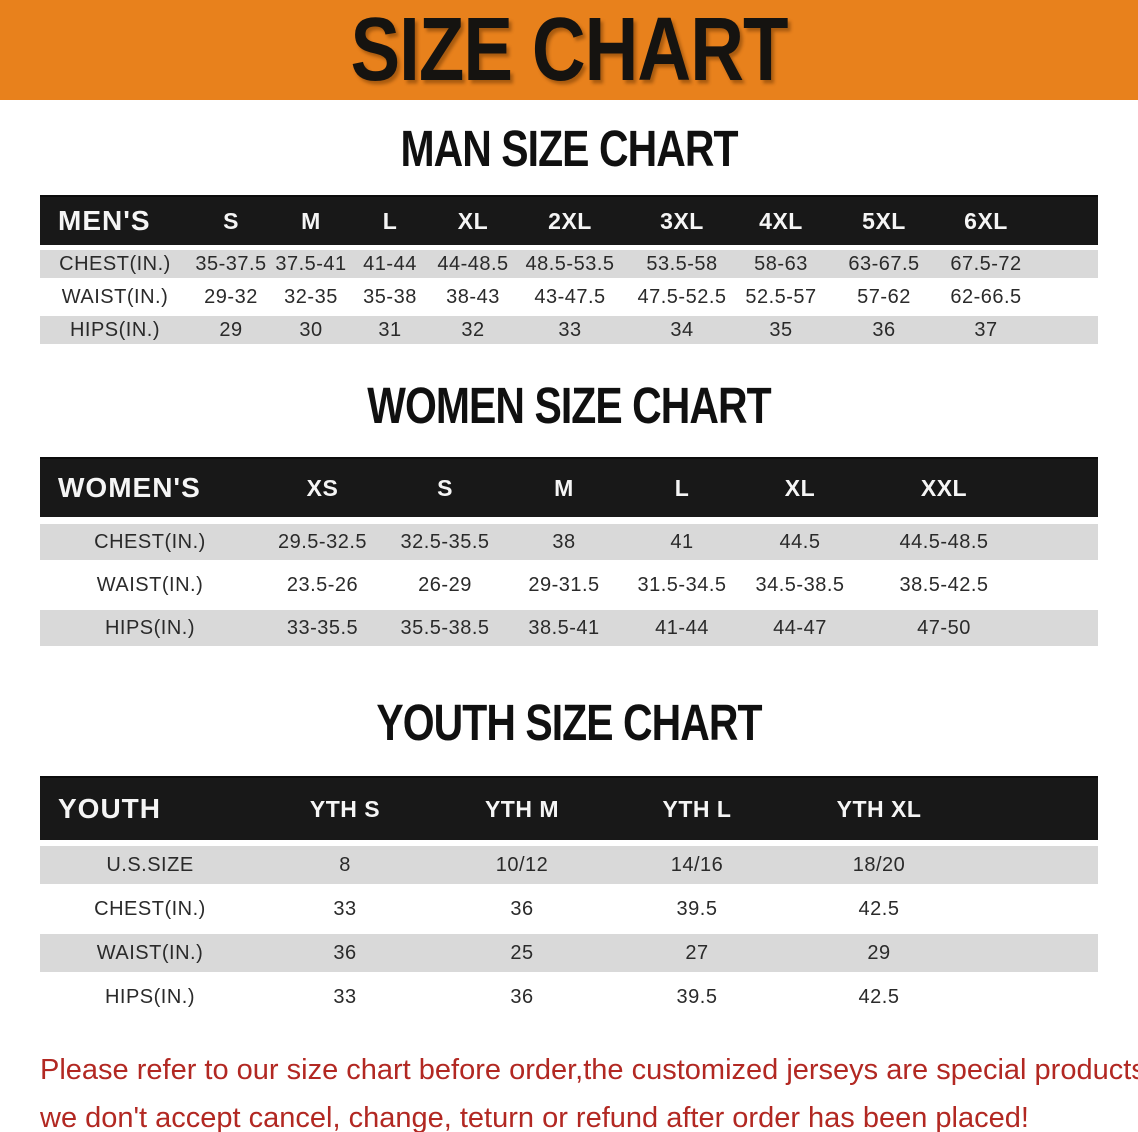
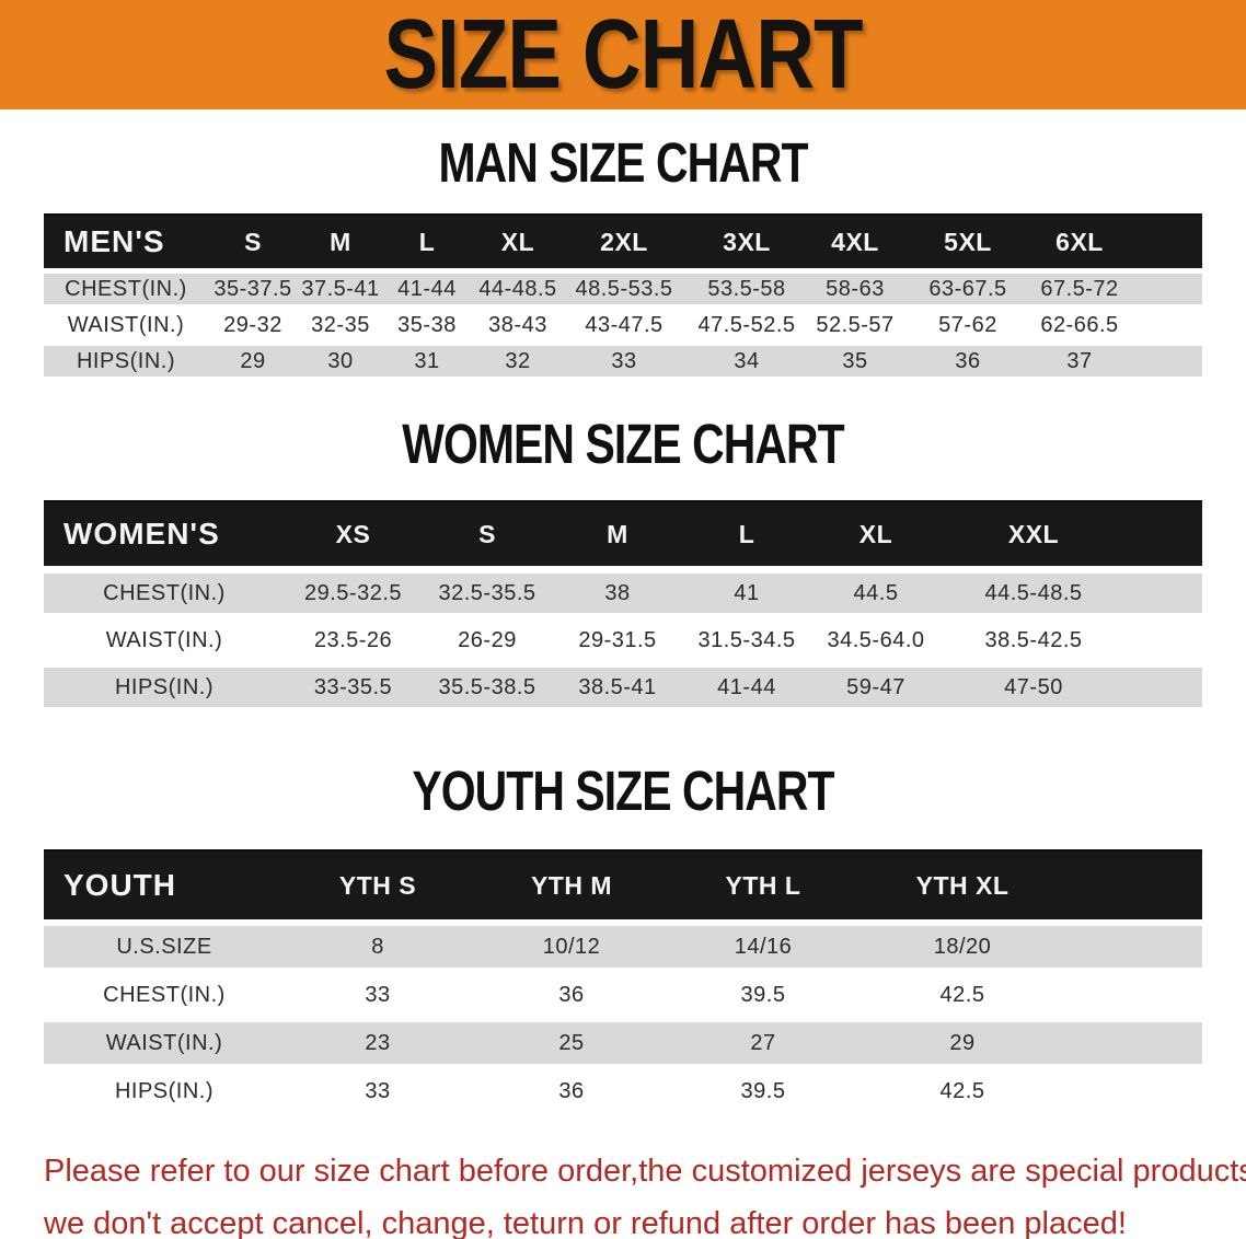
  SIZE CHART
  MAN SIZE CHART
  MEN'S	S	M	L	XL	2XL	3XL	4XL	5XL	6XL
  CHEST(IN.)	35-37.5	37.5-41	41-44	44-48.5	48.5-53.5	53.5-58	58-63	63-67.5	67.5-72
  WAIST(IN.)	29-32	32-35	35-38	38-43	43-47.5	47.5-52.5	52.5-57	57-62	62-66.5
  HIPS(IN.)	29	30	31	32	33	34	35	36	37
  WOMEN SIZE CHART
  WOMEN'S	XS	S	M	L	XL	XXL
  CHEST(IN.)	29.5-32.5	32.5-35.5	38	41	44.5	44.5-48.5
- WAIST(IN.)	23.5-26	26-29	29-31.5	31.5-34.5	34.5-38.5	38.5-42.5
+ WAIST(IN.)	23.5-26	26-29	29-31.5	31.5-34.5	34.5-64.0	38.5-42.5
- HIPS(IN.)	33-35.5	35.5-38.5	38.5-41	41-44	44-47	47-50
+ HIPS(IN.)	33-35.5	35.5-38.5	38.5-41	41-44	59-47	47-50
  YOUTH SIZE CHART
  YOUTH	YTH S	YTH M	YTH L	YTH XL
  U.S.SIZE	8	10/12	14/16	18/20
  CHEST(IN.)	33	36	39.5	42.5
- WAIST(IN.)	36	25	27	29
+ WAIST(IN.)	23	25	27	29
  HIPS(IN.)	33	36	39.5	42.5
  Please refer to our size chart before order,the customized jerseys are special product
  we don't accept cancel, change, teturn or refund after order has been placed!
